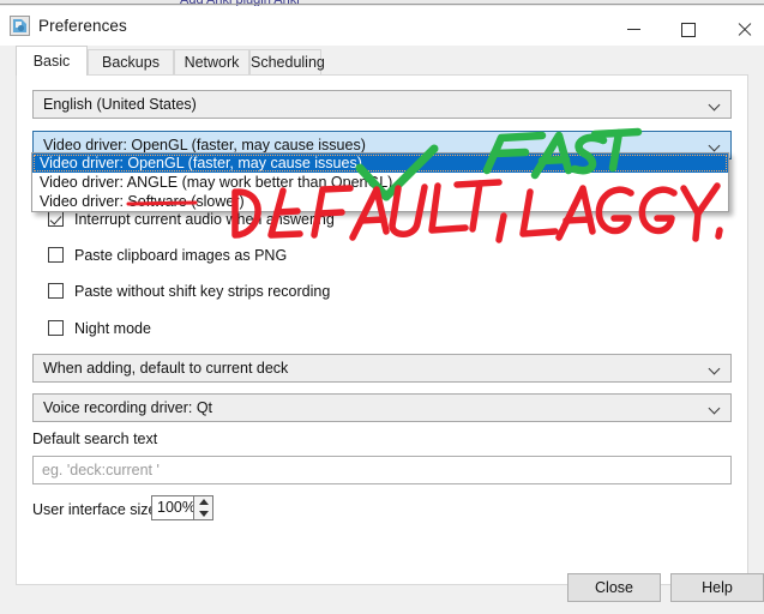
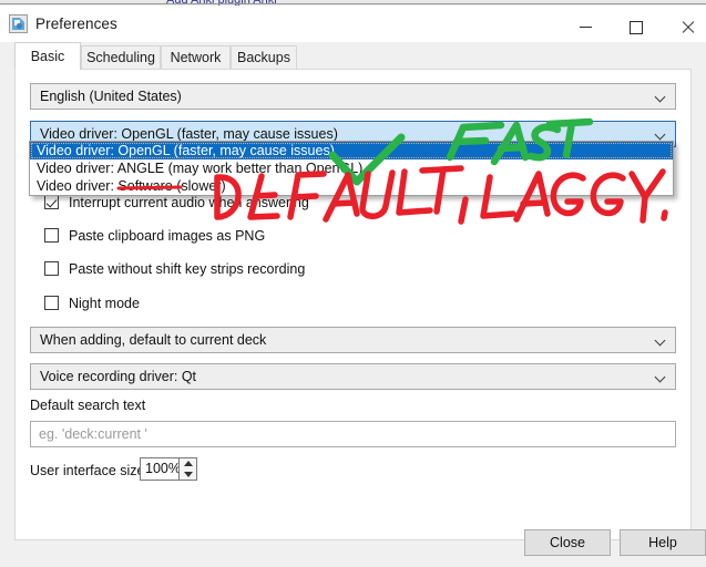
  Add Anki plugin Anki
  Preferences
  Basic
- Backups
+ Scheduling
  Network
- Scheduling
+ Backups
  English (United States)
  Video driver: OpenGL (faster, may cause issues)
  Interrupt current audio whe aswerng
  Paste clipboard images as PNG
  Paste without shift key strips recording
  Night mode
  When adding, default to current deck
  Voice recording driver: Qt
  Default search text
  eg. 'deck:current '
  User interface siz
  100%
  Video driver: OpenGL (faster, may cause issues)
  Video driver: ANGLE (may work better than OpenL)
  Video driver: Softwslowe)
  Close
  Help
